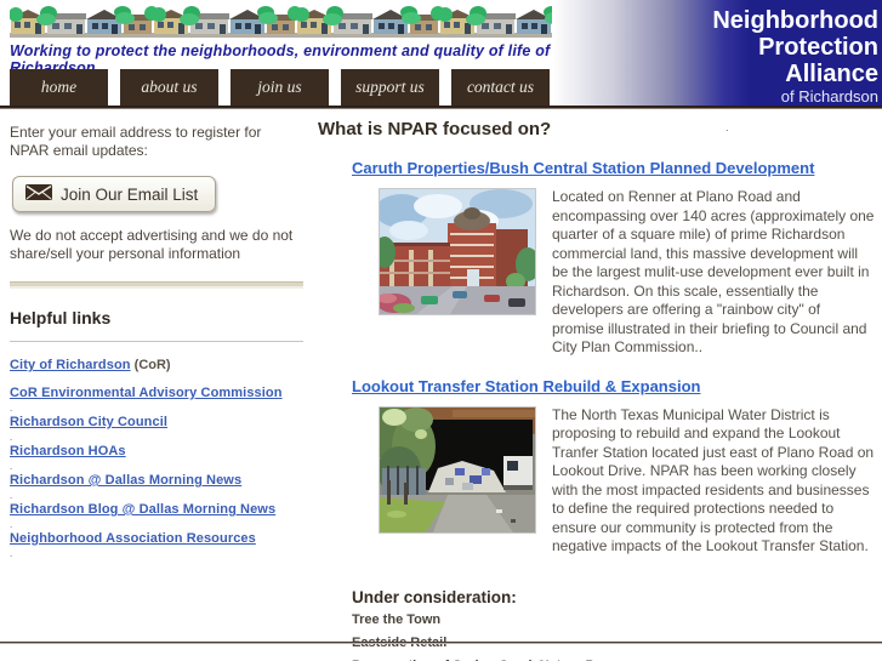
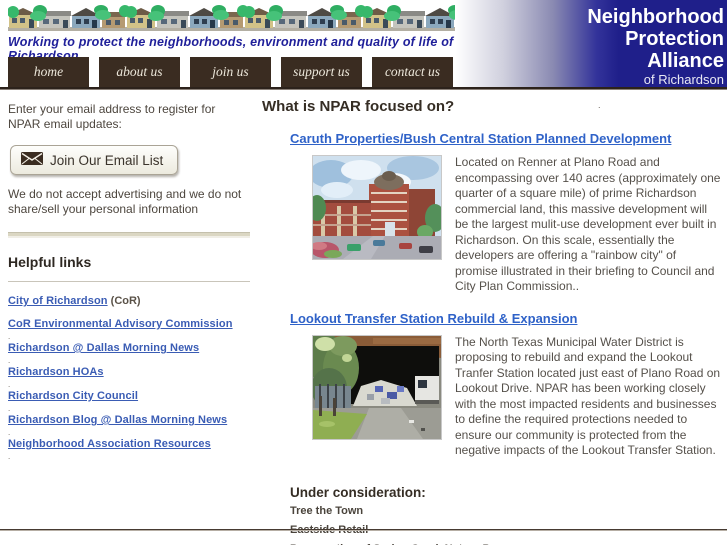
  Working to protect the neighborhoods, environment and quality of life of Richardson
  Neighborhood
  Protection
  Alliance
  of Richardson
  home
  about us
  join us
  support us
  contact us
  Enter your email address to register for NPAR email updates:
  Join Our Email List
  We do not accept advertising and we do not share/sell your personal information
  Helpful links
  City of Richardson (CoR)
  CoR Environmental Advisory Commission
  .
- Richardson City Council
+ Richardson @ Dallas Morning News
  .
  Richardson HOAs
  .
- Richardson @ Dallas Morning News
+ Richardson City Council
  .
  Richardson Blog @ Dallas Morning News
  .
  Neighborhood Association Resources
  .
  What is NPAR focused on?
  .
  Caruth Properties/Bush Central Station Planned Development
  Located on Renner at Plano Road and encompassing over 140 acres (approximately one quarter of a square mile) of prime Richardson commercial land, this massive development will be the largest mulit-use development ever built in Richardson. On this scale, essentially the developers are offering a "rainbow city" of promise illustrated in their briefing to Council and City Plan Commission..
  Lookout Transfer Station Rebuild & Expansion
  The North Texas Municipal Water District is proposing to rebuild and expand the Lookout Tranfer Station located just east of Plano Road on Lookout Drive. NPAR has been working closely with the most impacted residents and businesses to define the required protections needed to ensure our community is protected from the negative impacts of the Lookout Transfer Station.
  Under consideration:
  Tree the Town
